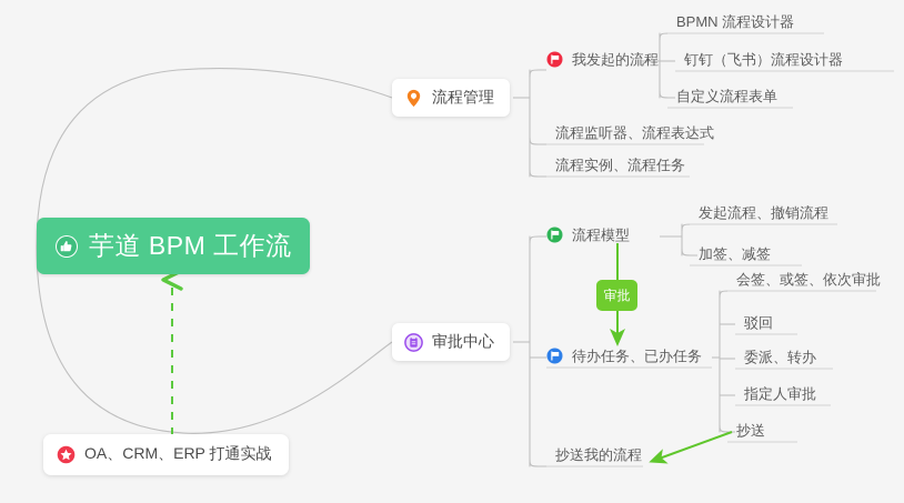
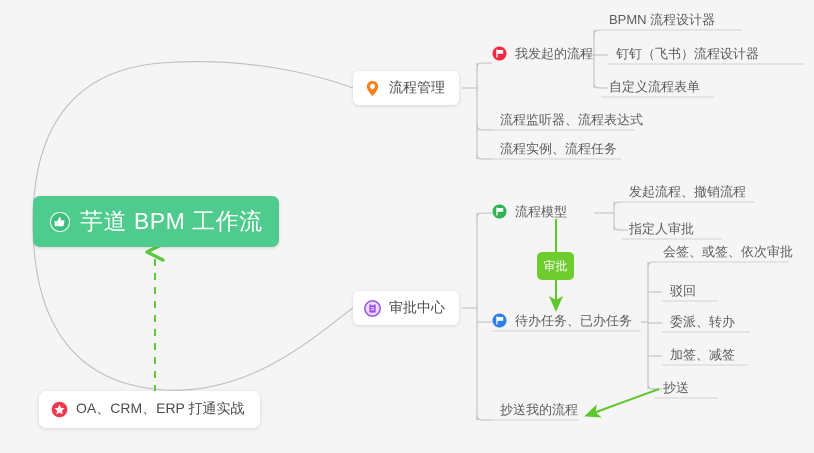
  芋道 BPM 工作流
  流程管理
  审批中心
  OA、CRM、ERP 打通实战
  审批
  我发起的流程
  BPMN 流程设计器
  钉钉（飞书）流程设计器
  自定义流程表单
  流程监听器、流程表达式
  流程实例、流程任务
  流程模型
  发起流程、撤销流程
- 加签、减签
+ 指定人审批
  待办任务、已办任务
  会签、或签、依次审批
  驳回
  委派、转办
- 指定人审批
+ 加签、减签
  抄送
  抄送我的流程
